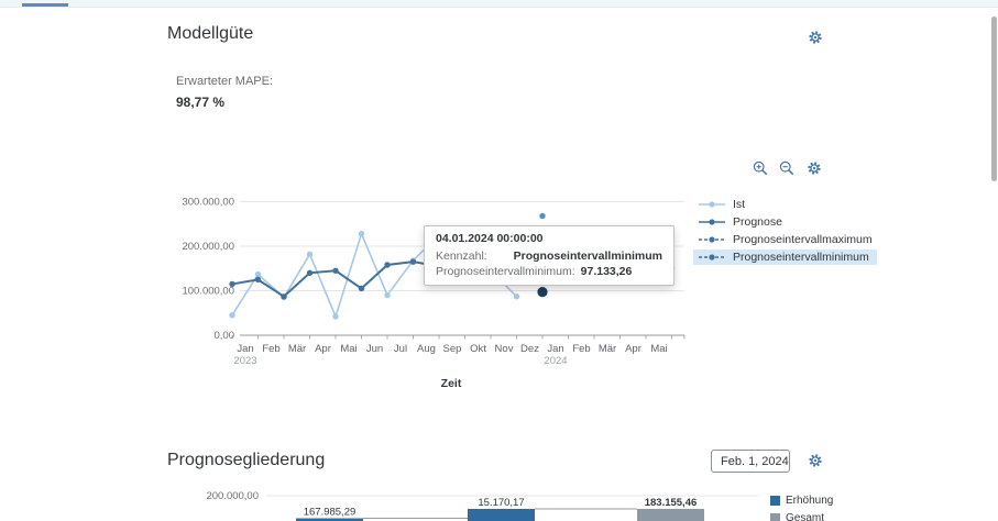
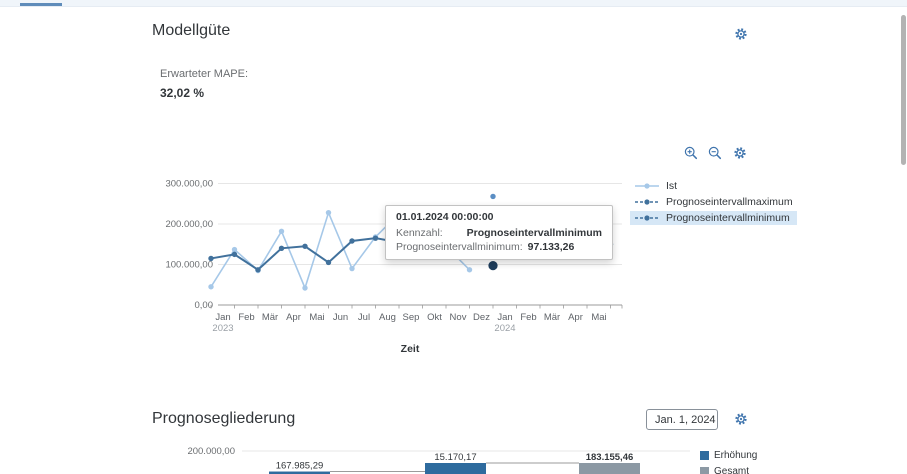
  Modellgüte
  Erwarteter MAPE:
- 98,77 %
+ 32,02 %
  0,00
  100.000,00
  200.000,00
  300.000,00
  Jan
  Feb
  Mär
  Apr
  Mai
  Jun
  Jul
  Aug
  Sep
  Okt
  Nov
  Dez
  Jan
  Feb
  Mär
  Apr
  Mai
  2023
  2024
  Zeit
  Ist
- Prognose
  Prognoseintervallmaximum
  Prognoseintervallminimum
- 04.01.2024 00:00:00
+ 01.01.2024 00:00:00
  Kennzahl:
  Prognoseintervallminimum
  Prognoseintervallminimum:
  97.133,26
  Prognosegliederung
- Feb. 1, 2024
+ Jan. 1, 2024
  200.000,00
  167.985,29
  15.170,17
  183.155,46
  Erhöhung
  Gesamt
